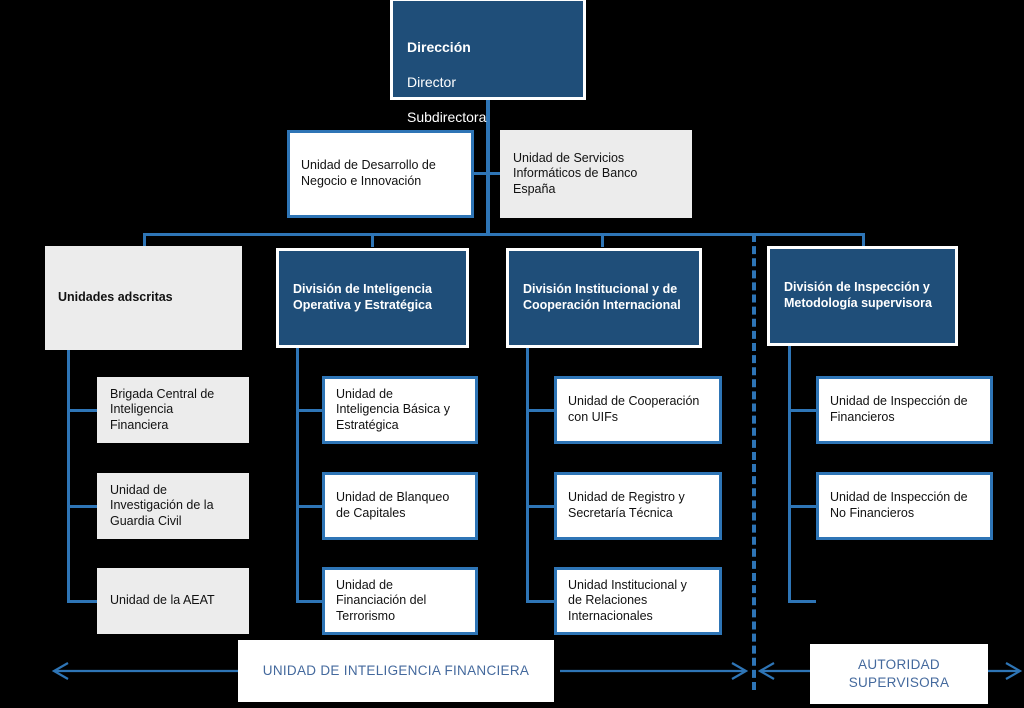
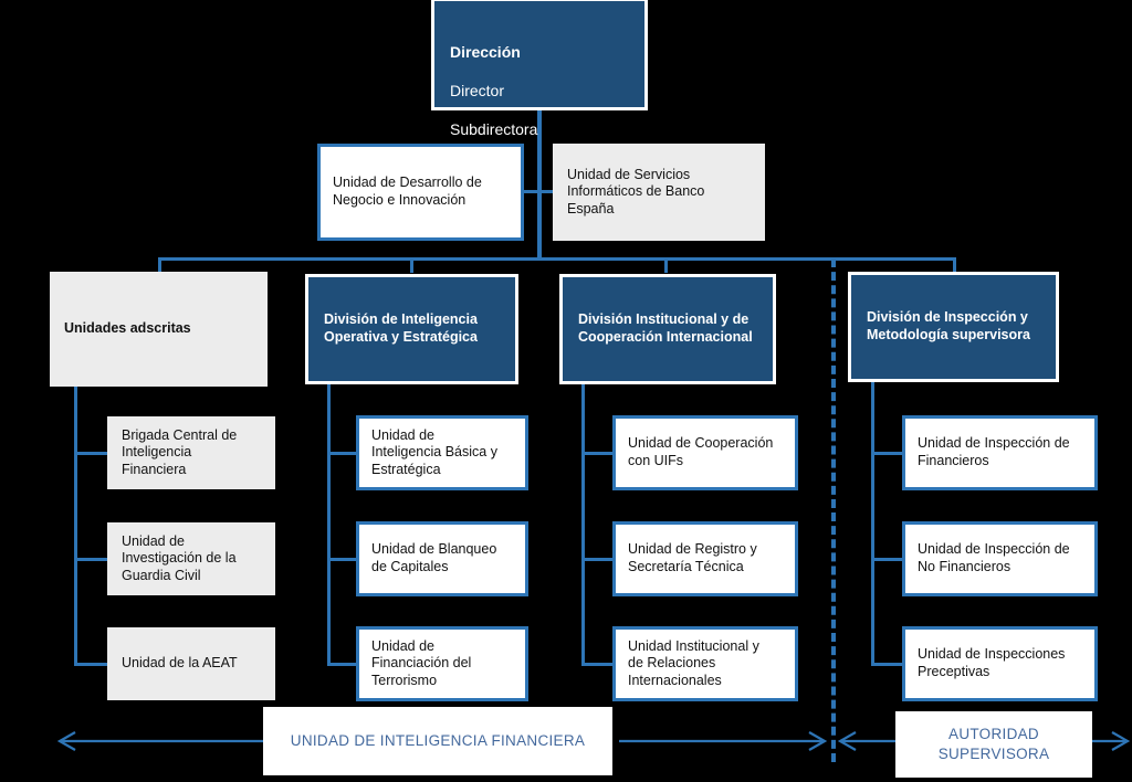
  Dirección
  Director
  Subdirectora
  Unidad de Desarrollo de
  Negocio e Innovación
  Unidad de Servicios
  Informáticos de Banco
  España
  Unidades adscritas
  Brigada Central de
  Inteligencia
  Financiera
  Unidad de
  Investigación de la
  Guardia Civil
  Unidad de la AEAT
  División de Inteligencia
  Operativa y Estratégica
  Unidad de
  Inteligencia Básica y
  Estratégica
  Unidad de Blanqueo
  de Capitales
  Unidad de
  Financiación del
  Terrorismo
  División Institucional y de
  Cooperación Internacional
  Unidad de Cooperación
  con UIFs
  Unidad de Registro y
  Secretaría Técnica
  Unidad Institucional y
  de Relaciones
  Internacionales
  División de Inspección y
  Metodología supervisora
  Unidad de Inspección de
  Financieros
  Unidad de Inspección de
  No Financieros
+ Unidad de Inspecciones
+ Preceptivas
  UNIDAD DE INTELIGENCIA FINANCIERA
  AUTORIDAD
  SUPERVISORA
